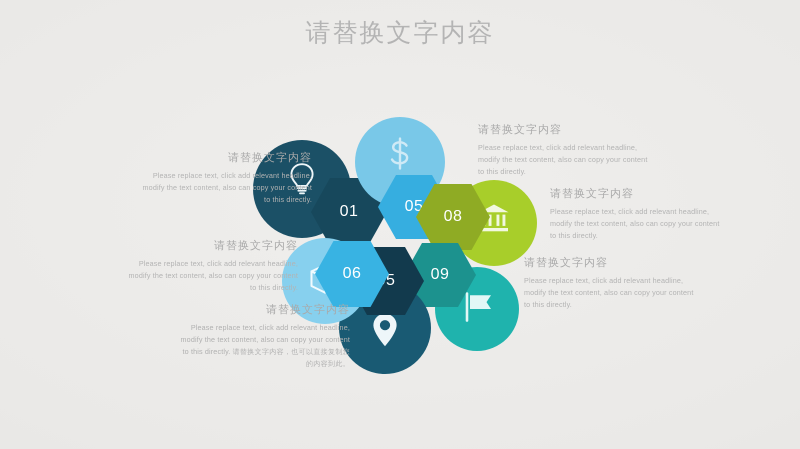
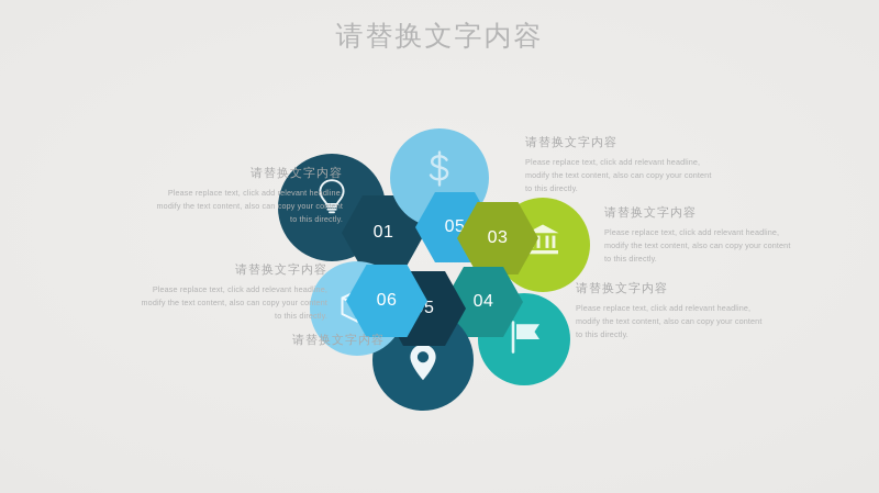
  请替换文字内容
  01
  05
- 08
+ 03
- 09
+ 04
  06
  请替换文字内容
  Please replace text, click add relevant headline, modify the text content, also can copy your content to this directly.
  请替换文字内容
  Please replace text, click add relevant headline, modify the text content, also can copy your content to this directly.
  请替换文字内容
  Please replace text, click add relevant headline, modify the text content, also can copy your content to this directly.
  请替换文字内容
  Please replace text, click add relevant headline, modify the text content, also can copy your content to this directly.
  请替换文字内容
- Please replace text, click add relevant headline, modify the text content, also can copy your content to this directly. 请替换文字内容，也可以直接复制您的内容到此。
  请替换文字内容
  Please replace text, click add relevant headline, modify the text content, also can copy your content to this directly.
